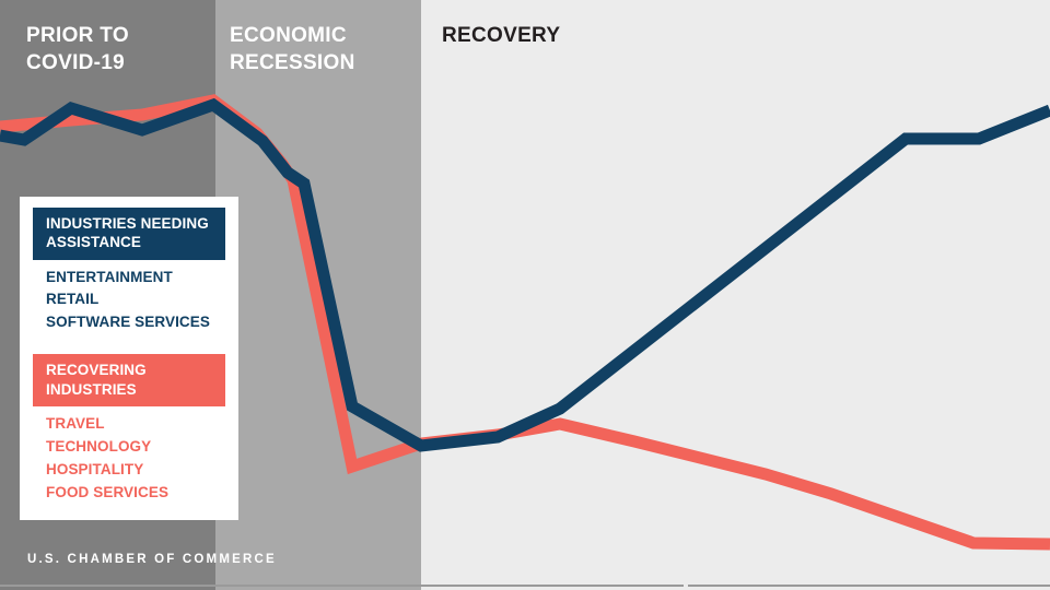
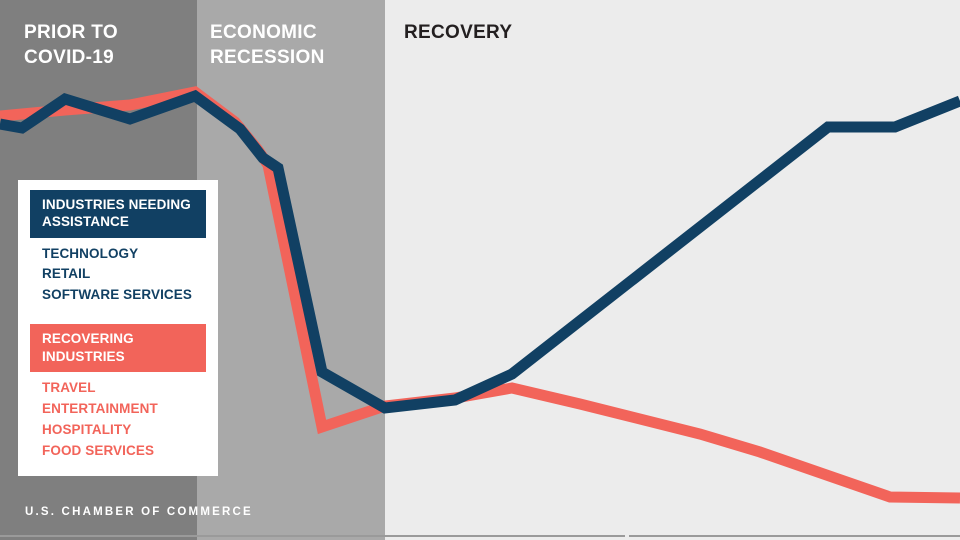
  PRIOR TO
  COVID-19
  ECONOMIC
  RECESSION
  RECOVERY
  INDUSTRIES NEEDING ASSISTANCE
- ENTERTAINMENT
+ TECHNOLOGY
  RETAIL
  SOFTWARE SERVICES
  RECOVERING INDUSTRIES
  TRAVEL
- TECHNOLOGY
+ ENTERTAINMENT
  HOSPITALITY
  FOOD SERVICES
  U.S. CHAMBER OF COMMERCE
